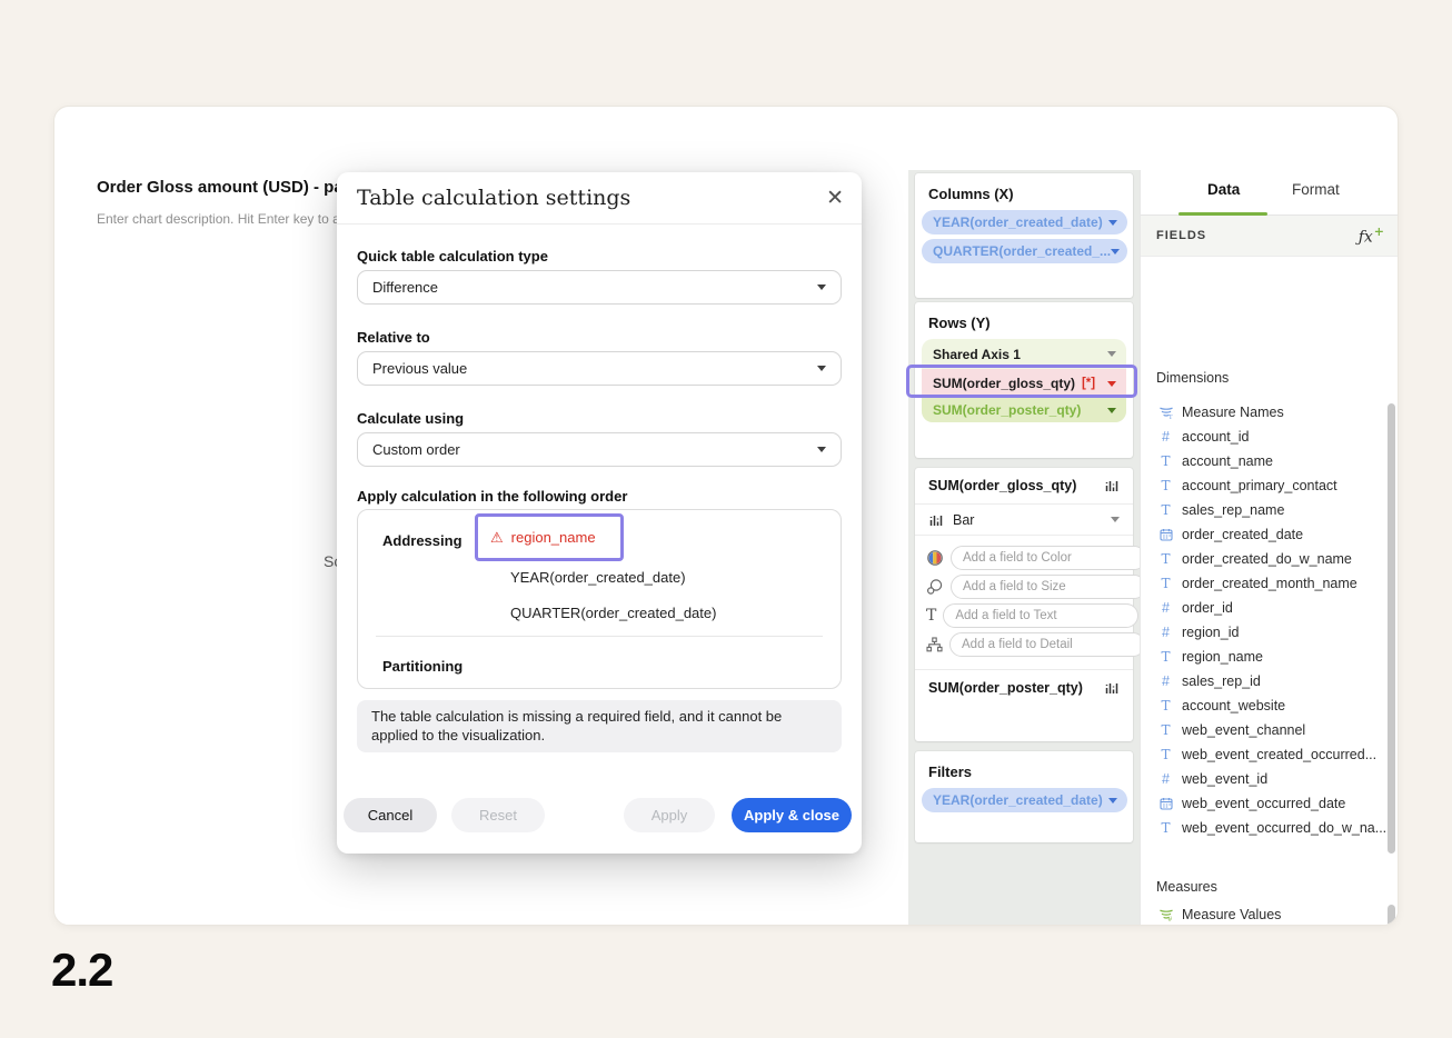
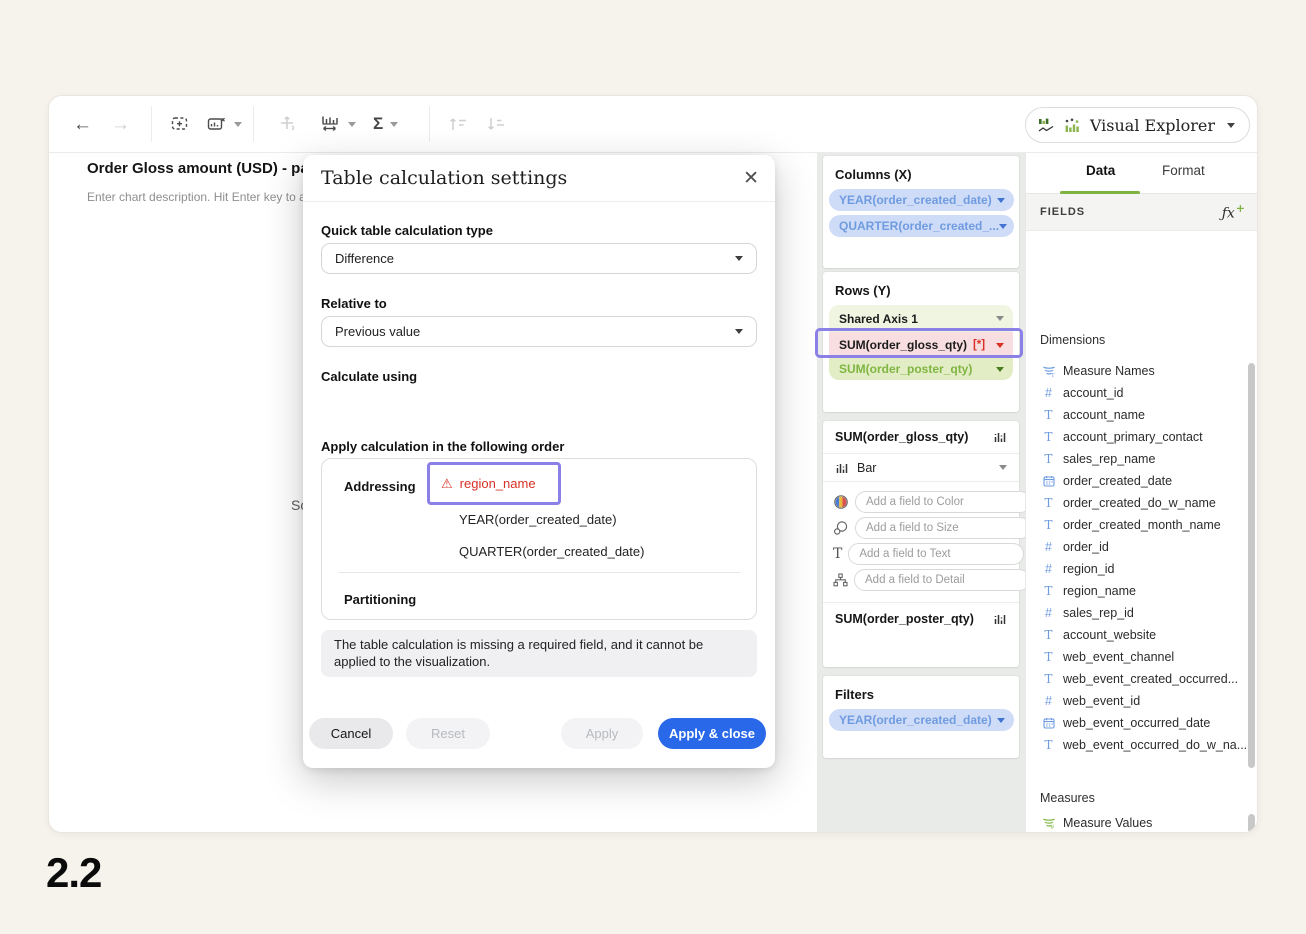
+ ←
+ →
+ Σ
+ Visual Explorer
  Order Gloss amount (USD) - p
  Enter chart description. Hit Enter key to
  Columns (X)
  YEAR(order_created_date)
  QUARTER(order_created_...
  Rows (Y)
  Shared Axis 1
  SUM(order_gloss_qty)
  [*]
  SUM(order_poster_qty)
  SUM(order_gloss_qty)
  Bar
  Add a field to Color
  Add a field to Size
  T
  Add a field to Text
  Add a field to Detail
  SUM(order_poster_qty)
  Filters
  YEAR(order_created_date)
  Data
  Format
  FIELDS
  ƒx+
  Dimensions
  Measure Names
  #
  account_id
  T
  account_name
  T
  account_primary_contact
  T
  sales_rep_name
  order_created_date
  T
  order_created_do_w_name
  T
  order_created_month_name
  #
  order_id
  #
  region_id
  T
  region_name
  #
  sales_rep_id
  T
  account_website
  T
  web_event_channel
  T
  web_event_created_occurred...
  #
  web_event_id
  web_event_occurred_date
  T
  web_event_occurred_do_w_na...
  Measures
  Measure Values
  Table calculation settings
  ✕
  Quick table calculation type
  Difference
  Relative to
  Previous value
  Calculate using
- Custom order
  Apply calculation in the following order
  Addressing
  ⚠
  region_name
  YEAR(order_created_date)
  QUARTER(order_created_date)
  Partitioning
  The table calculation is missing a required field, and it cannot be applied to the visualization.
  Cancel
  Reset
  Apply
  Apply & close
  2.2
